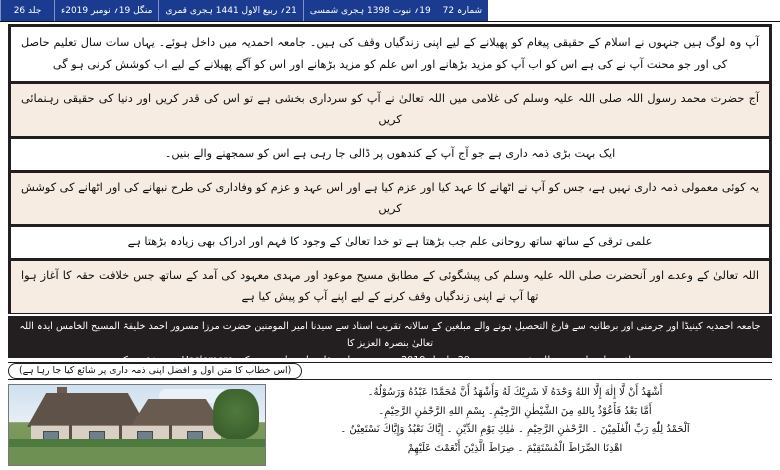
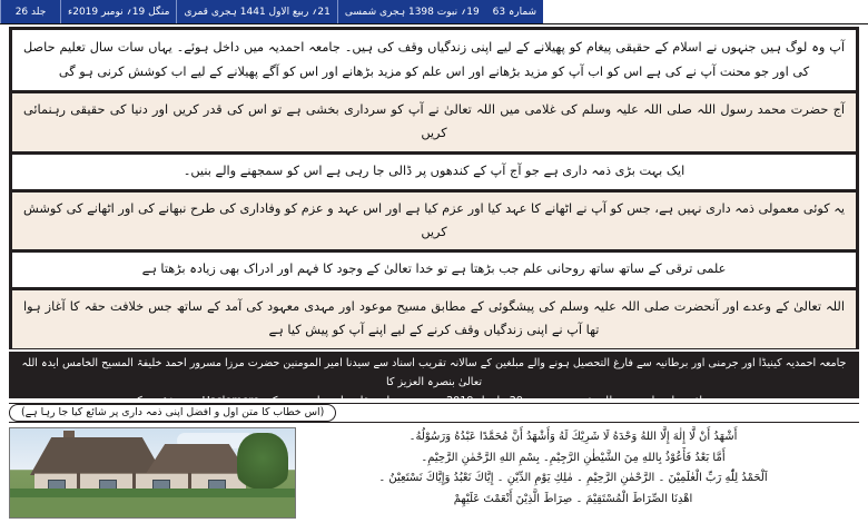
  جلد 26
  منگل 19؍ نومبر 2019ء
  21؍ ربیع الاول 1441 ہجری قمری
  19؍ نبوت 1398 ہجری شمسی
- شمارہ 72
+ شمارہ 63
  آپ وہ لوگ ہیں جنہوں نے اسلام کے حقیقی پیغام کو پھیلانے کے لیے اپنی زندگیاں وقف کی ہیں۔ جامعہ احمدیہ میں داخل ہوئے۔ یہاں سات سال تعلیم حاصل کی اور جو محنت آپ نے کی ہے اس کو اب آپ کو مزید بڑھانے اور اس علم کو مزید بڑھانے اور اس کو آگے پھیلانے کے لیے اب کوشش کرنی ہو گی
  آج حضرت محمد رسول اللہ صلی اللہ علیہ وسلم کی غلامی میں اللہ تعالیٰ نے آپ کو سرداری بخشی ہے تو اس کی قدر کریں اور دنیا کی حقیقی رہنمائی کریں
  ایک بہت بڑی ذمہ داری ہے جو آج آپ کے کندھوں پر ڈالی جا رہی ہے اس کو سمجھنے والے بنیں۔
  یہ کوئی معمولی ذمہ داری نہیں ہے، جس کو آپ نے اٹھانے کا عہد کیا اور عزم کیا ہے اور اس عہد و عزم کو وفاداری کی طرح نبھانے کی اور اٹھانے کی کوشش کریں
  علمی ترقی کے ساتھ ساتھ روحانی علم جب بڑھتا ہے تو خدا تعالیٰ کے وجود کا فہم اور ادراک بھی زیادہ بڑھتا ہے
  اللہ تعالیٰ کے وعدے اور آنحضرت صلی اللہ علیہ وسلم کی پیشگوئی کے مطابق مسیح موعود اور مہدی معہود کی آمد کے ساتھ جس خلافت حقہ کا آغاز ہوا تھا آپ نے اپنی زندگیاں وقف کرنے کے لیے اپنے آپ کو پیش کیا ہے
  جامعہ احمدیہ کینیڈا اور جرمنی اور برطانیہ سے فارغ التحصیل ہونے والے مبلغین کے سالانہ تقریب اسناد سے سیدنا امیر المومنین حضرت مرزا مسرور احمد خلیفۃ المسیح الخامس ایدہ اللہ تعالیٰ بنصرہ العزیز کا
  بصیرت افروز اور تاریخی خطاب فرمودہ مورخہ 29؍ اپریل 2019ء بروز سوموار بمقام جامعہ احمدیہ یوکے، Haslemere، ہیمپشئر، یوکے
  (اس خطاب کا متن اول و افضل اپنی ذمہ داری پر شائع کیا جا رہا ہے)
  أَشْهَدُ أَنْ لَّا إِلٰهَ إِلَّا اللهُ وَحْدَهُ لَا شَرِيْكَ لَهُ وَأَشْهَدُ أَنَّ مُحَمَّدًا عَبْدُهُ وَرَسُوْلُهُ۔
  أَمَّا بَعْدُ فَأَعُوْذُ بِاللهِ مِنَ الشَّيْطٰنِ الرَّجِيْمِ۔ بِسْمِ اللهِ الرَّحْمٰنِ الرَّحِيْمِ۔
  اَلْحَمْدُ لِلّٰهِ رَبِّ الْعٰلَمِيْنَ ۔ الرَّحْمٰنِ الرَّحِيْمِ ۔ مٰلِكِ يَوْمِ الدِّيْنِ ۔ إِيَّاكَ نَعْبُدُ وَإِيَّاكَ نَسْتَعِيْنُ ۔
  اهْدِنَا الصِّرَاطَ الْمُسْتَقِيْمَ ۔ صِرَاطَ الَّذِيْنَ أَنْعَمْتَ عَلَيْهِمْ
